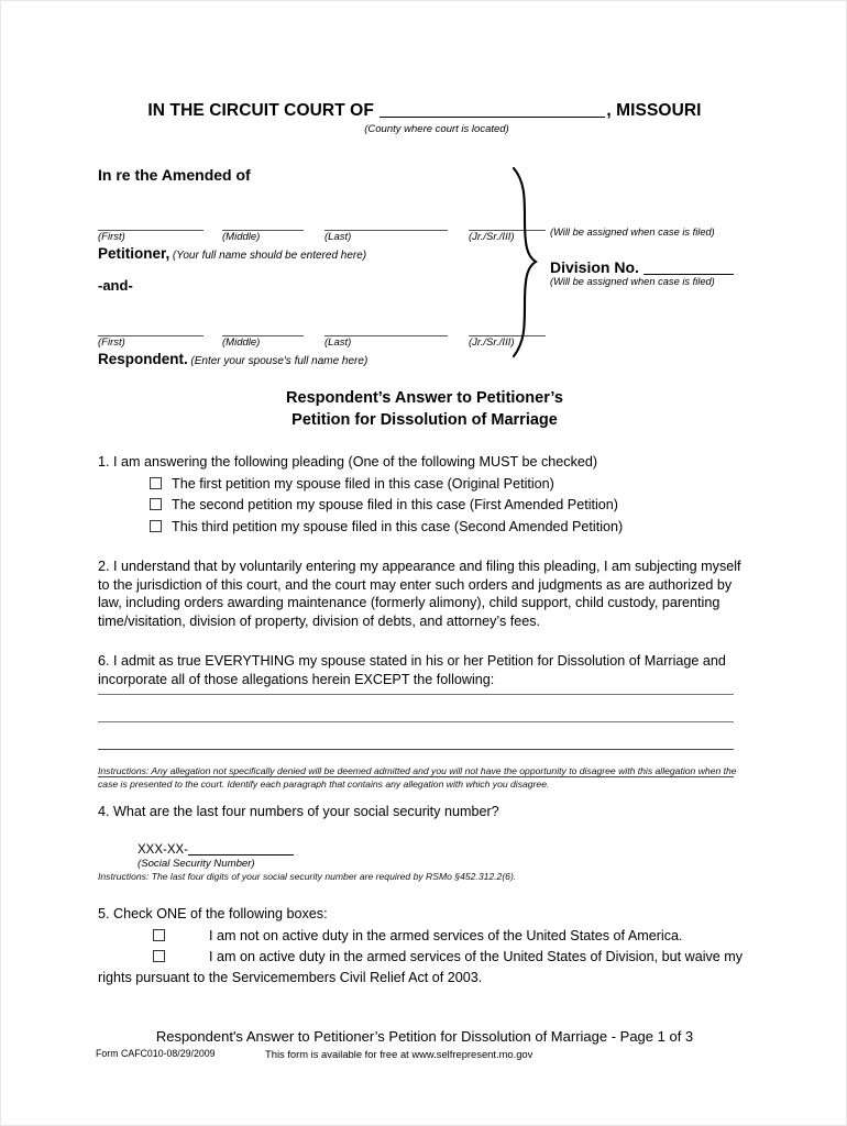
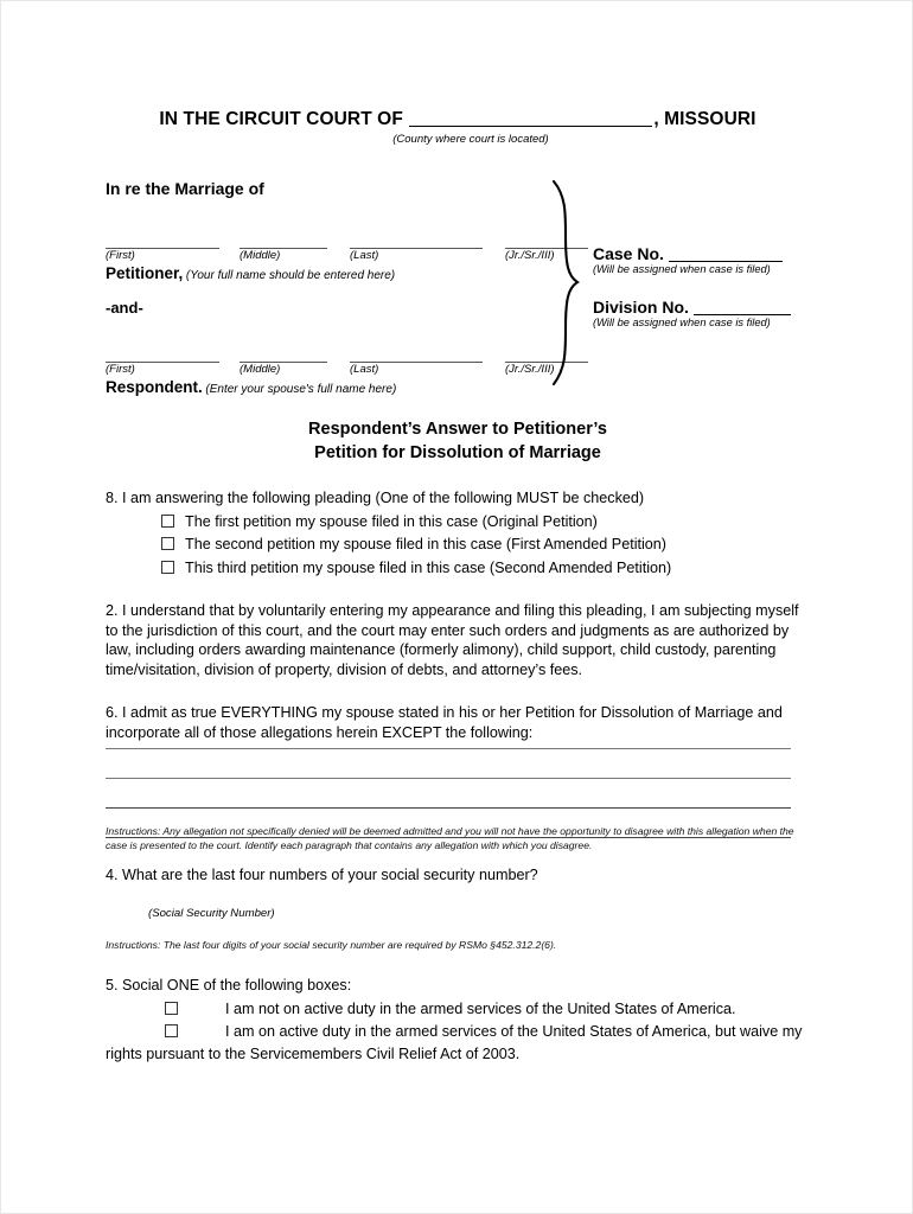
  IN THE CIRCUIT COURT OF , MISSOURI
  (County where court is located)
- In re the Amended of
+ In re the Marriage of
  (First)
  (Middle)
  (Last)
  (Jr./Sr./III)
  Petitioner, (Your full name should be entered here)
  -and-
  (First)
  (Middle)
  (Last)
  (Jr./Sr./III)
  Respondent. (Enter your spouse's full name here)
+ Case No.
  (Will be assigned when case is filed)
  Division No.
  (Will be assigned when case is filed)
  Respondent’s Answer to Petitioner’s
  Petition for Dissolution of Marriage
- 1. I am answering the following pleading (One of the following MUST be checked)
+ 8. I am answering the following pleading (One of the following MUST be checked)
  The first petition my spouse filed in this case (Original Petition)
  The second petition my spouse filed in this case (First Amended Petition)
  This third petition my spouse filed in this case (Second Amended Petition)
  2. I understand that by voluntarily entering my appearance and filing this pleading, I am subjecting myself to the jurisdiction of this court, and the court may enter such orders and judgments as are authorized by law, including orders awarding maintenance (formerly alimony), child support, child custody, parenting time/visitation, division of property, division of debts, and attorney’s fees.
  6. I admit as true EVERYTHING my spouse stated in his or her Petition for Dissolution of Marriage and incorporate all of those allegations herein EXCEPT the following:
  Instructions: Any allegation not specifically denied will be deemed admitted and you will not have the opportunity to disagree with this allegation when the case is presented to the court. Identify each paragraph that contains any allegation with which you disagree.
  4. What are the last four numbers of your social security number?
- XXX-XX-
  (Social Security Number)
  Instructions: The last four digits of your social security number are required by RSMo §452.312.2(6).
- 5. Check ONE of the following boxes:
+ 5. Social ONE of the following boxes:
  I am not on active duty in the armed services of the United States of America.
- I am on active duty in the armed services of the United States of Division, but waive my
+ I am on active duty in the armed services of the United States of America, but waive my
  rights pursuant to the Servicemembers Civil Relief Act of 2003.
- Respondent's Answer to Petitioner’s Petition for Dissolution of Marriage - Page 1 of 3
- Form CAFC010-08/29/2009
- This form is available for free at www.selfrepresent.mo.gov
